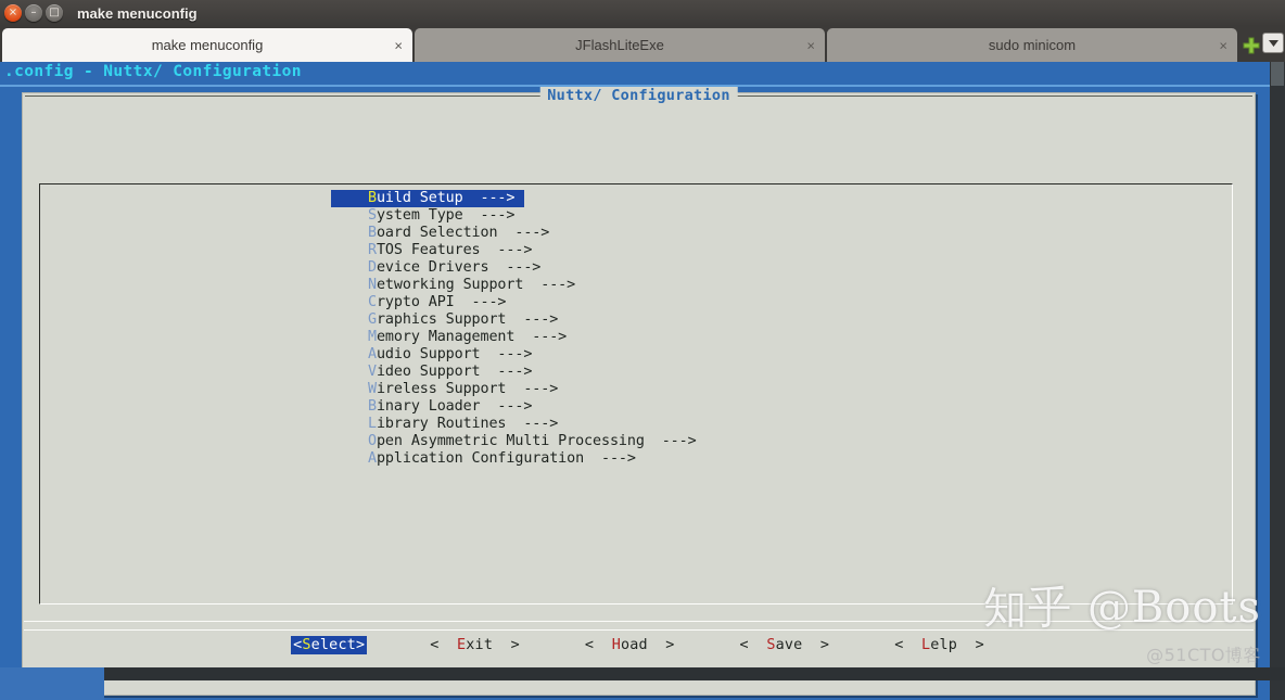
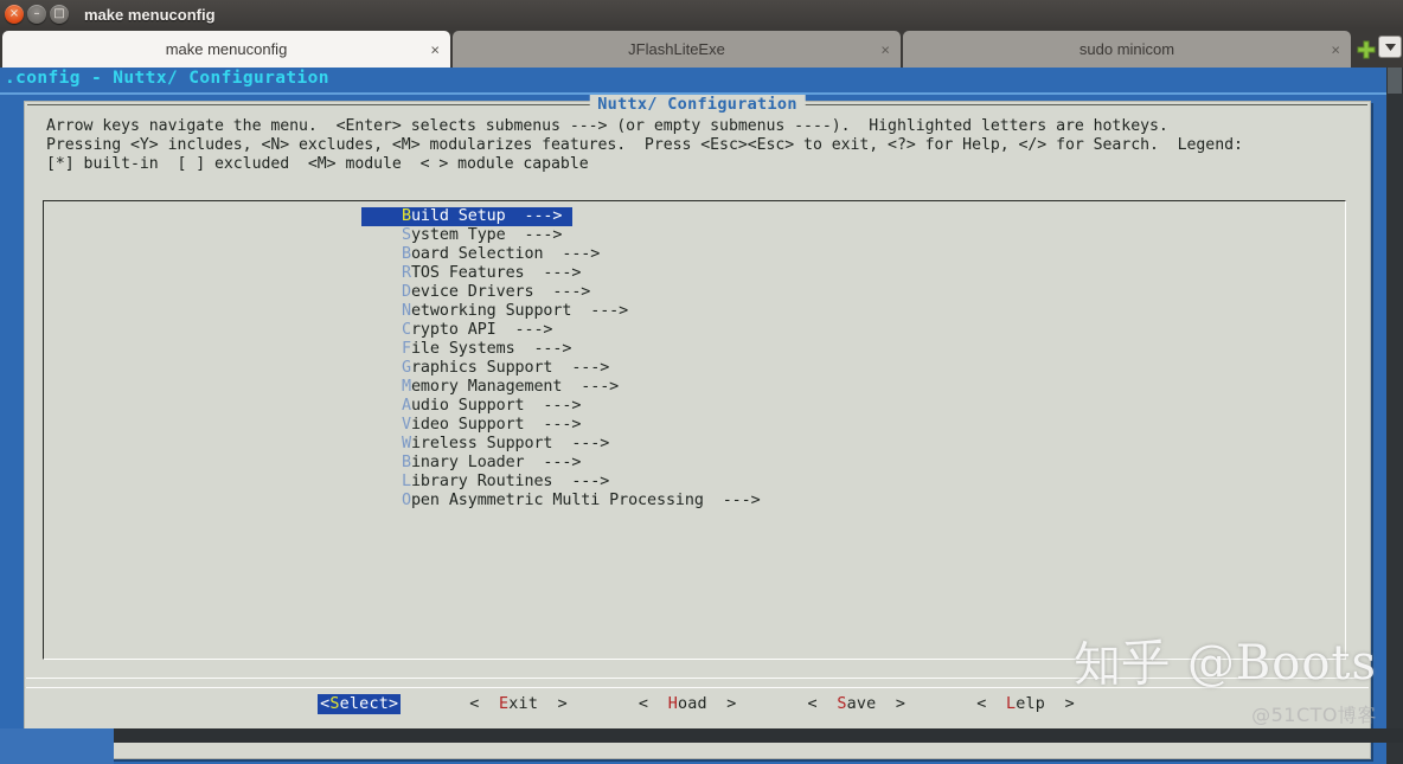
  ×
  –
  □
  make menuconfig
  make menuconfig
  ×
  JFlashLiteExe
  ×
  sudo minicom
  ×
  .config - Nuttx/ Configuration
  Nuttx/ Configuration
+ Arrow keys navigate the menu. <Enter> selects submenus ---> (or empty submenus ----). Highlighted letters are hotkeys. Pressing <Y> includes, <N> excludes, <M> modularizes features. Press <Esc><Esc> to exit, <?> for Help, </> for Search. Legend: [*] built-in [ ] excluded <M> module < > module capable
  Build Setup --->
  System Type --->
  Board Selection --->
  RTOS Features --->
  Device Drivers --->
  Networking Support --->
  Crypto API --->
+ File Systems --->
  Graphics Support --->
  Memory Management --->
  Audio Support --->
  Video Support --->
  Wireless Support --->
  Binary Loader --->
  Library Routines --->
  Open Asymmetric Multi Processing --->
- Application Configuration --->
  <Select>
  < Exit >
  < Hoad >
  < Save >
  < Lelp >
  知乎 @Boots
  @51CTO博客
